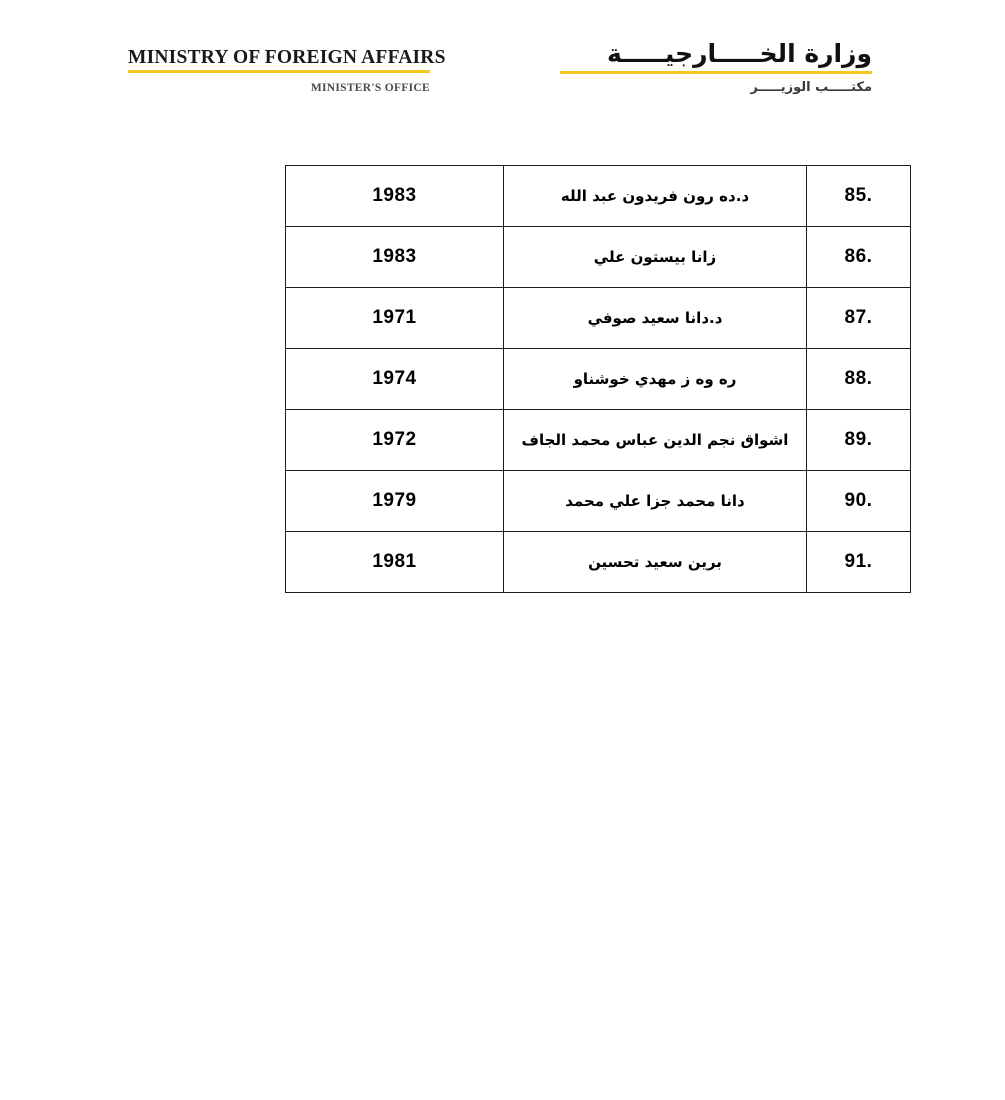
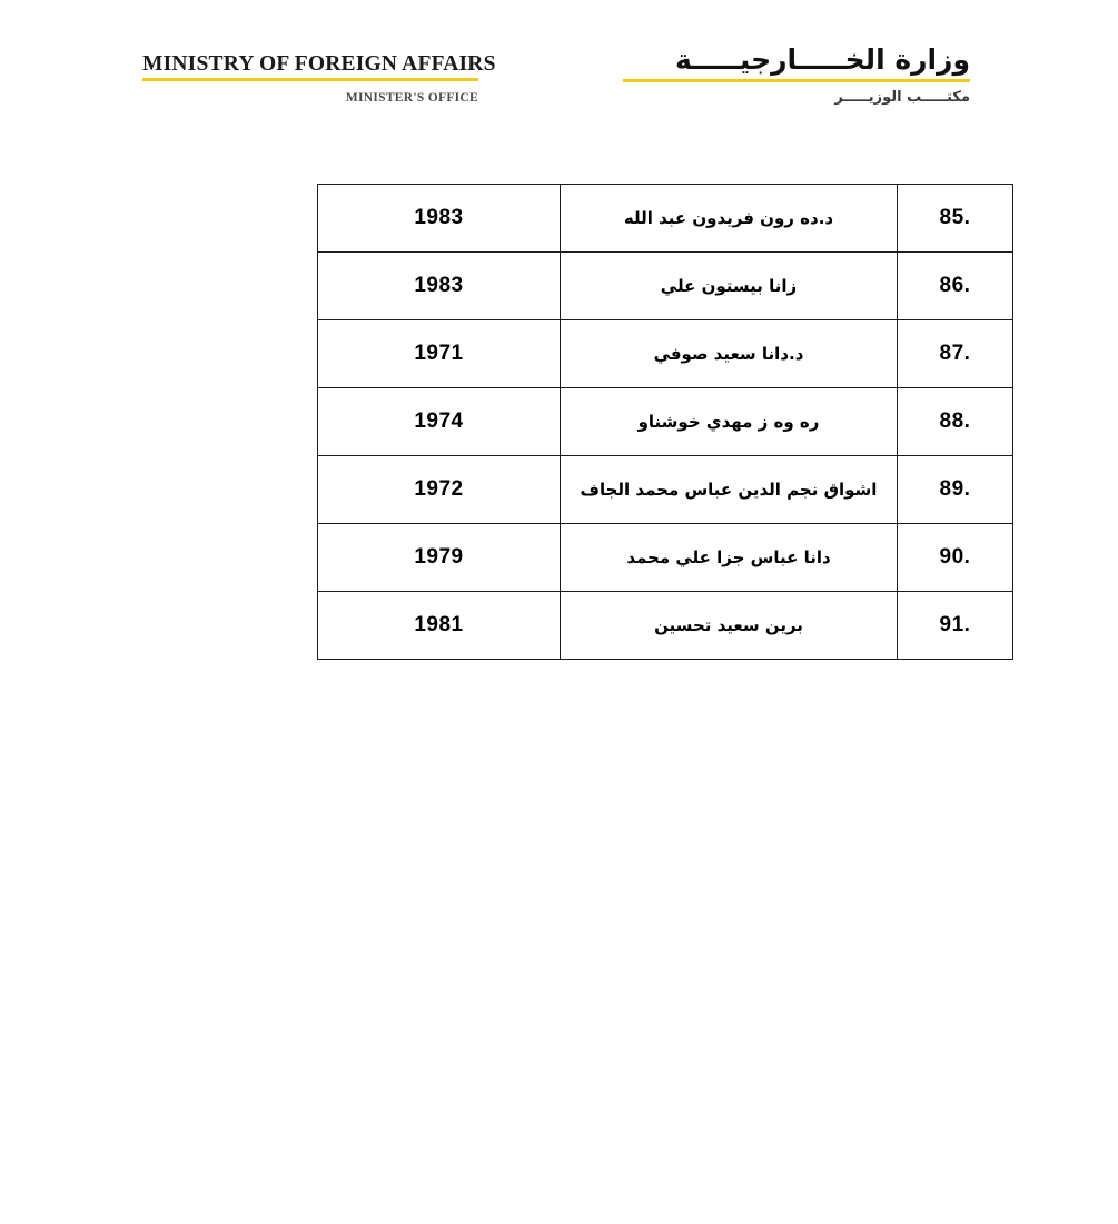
  MINISTRY OF FOREIGN AFFAIRS
  MINISTER'S OFFICE
  وزارة الخـــــارجيـــــة
  مكتـــــب الوزيـــــر
  1983	د.ده رون فريدون عبد الله	85.
  1983	زانا بيستون علي	86.
  1971	د.دانا سعيد صوفي	87.
  1974	ره وه ز مهدي خوشناو	88.
  1972	اشواق نجم الدين عباس محمد الجاف	89.
- 1979	دانا محمد جزا علي محمد	90.
+ 1979	دانا عباس جزا علي محمد	90.
  1981	برين سعيد تحسين	91.
